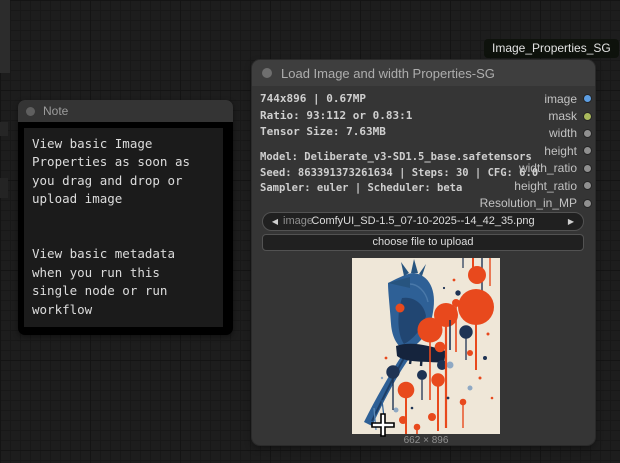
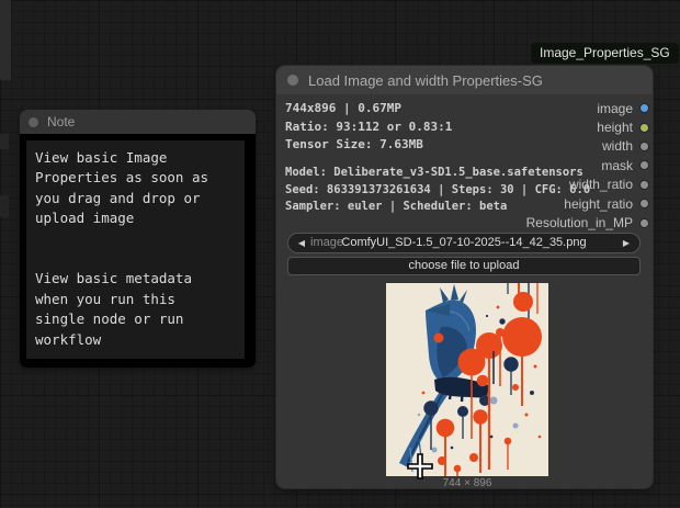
  Image_Properties_SG
  Note
  View basic Image
  Properties as soon as
  you drag and drop or
  upload image
  View basic metadata
  when you run this
  single node or run
  workflow
  Load Image and width Properties-SG
  744x896 | 0.67MP
  Ratio: 93:112 or 0.83:1
  Tensor Size: 7.63MB
  Model: Deliberate_v3-SD1.5_base.safetensors
  Seed: 863391373261634 | Steps: 30 | CFG: 6.0
  Sampler: euler | Scheduler: beta
  image
- mask
+ height
  width
- height
+ mask
  width_ratio
  height_ratio
  Resolution_in_MP
  ◀
  ComfyUI_SD-1.5_07-10-2025--14_42_35.png
  image
  ▶
  choose file to upload
- 662 × 896
+ 744 × 896
